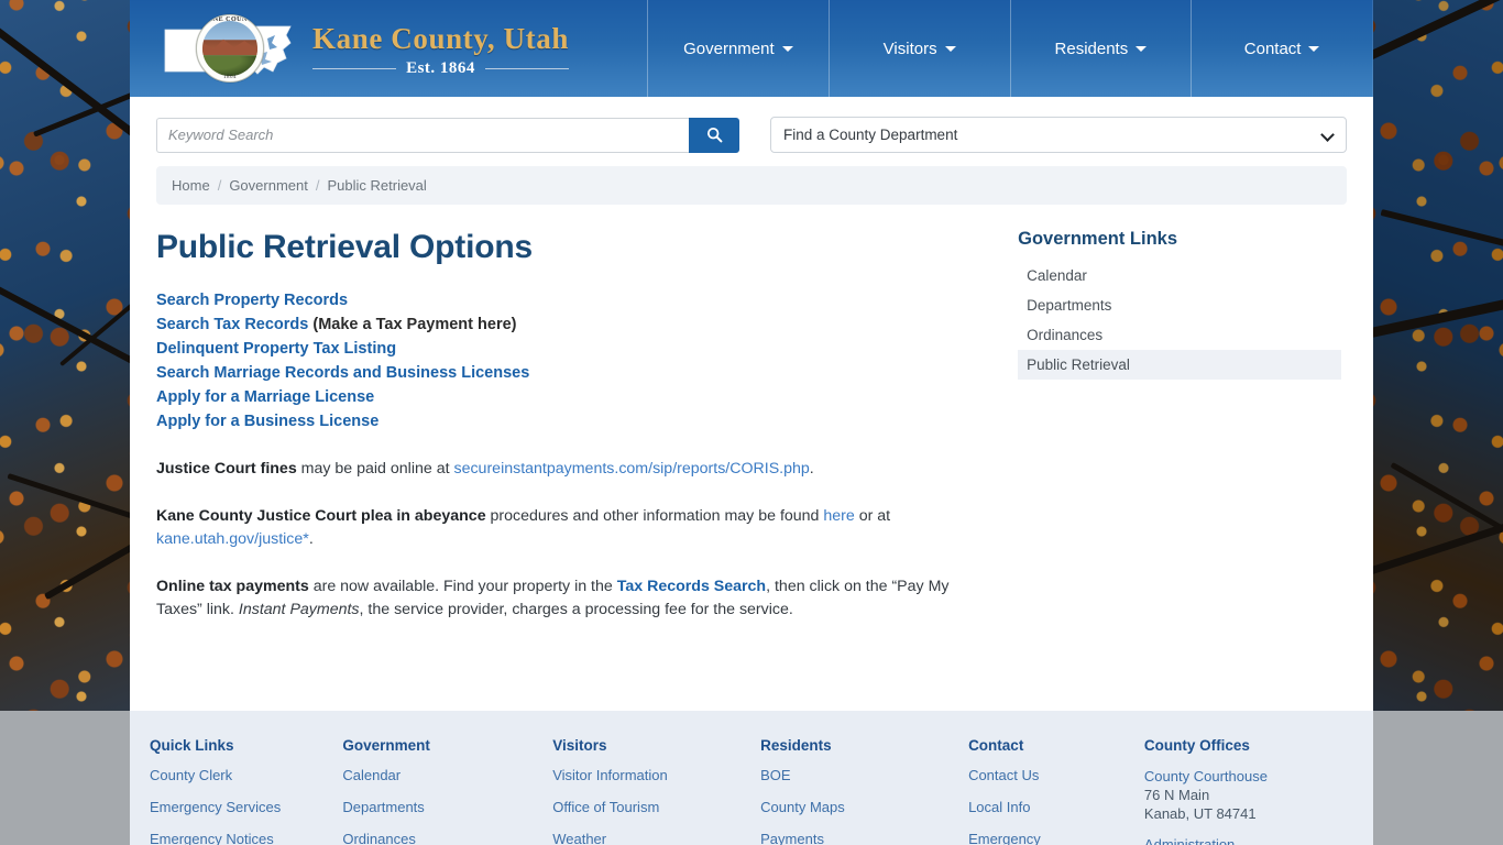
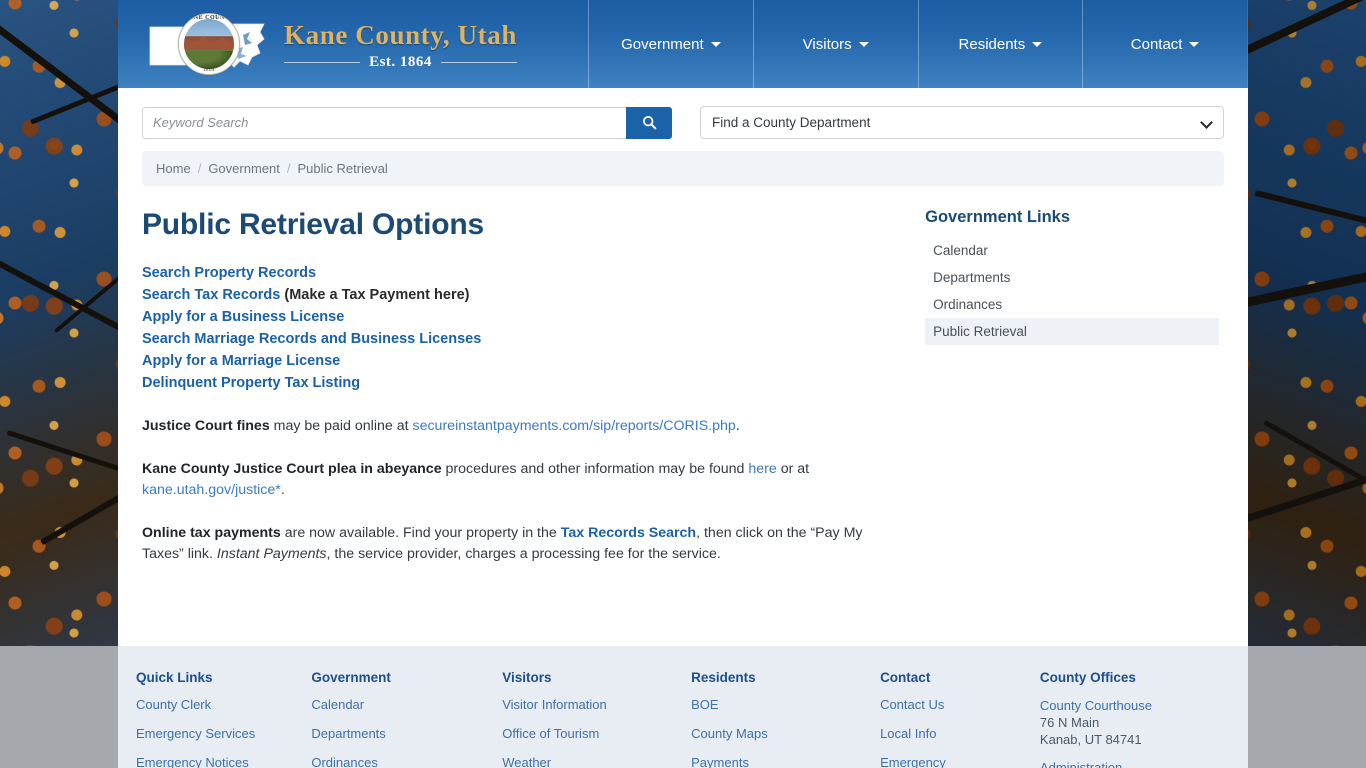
  Kane County, Utah
  Est. 1864
  Government
  Visitors
  Residents
  Contact
  Keyword Search
  Find a County Department
  Home
  /
  Government
  /
  Public Retrieval
  Public Retrieval Options
  Search Property Records
  Search Tax Records (Make a Tax Payment here)
- Delinquent Property Tax Listing
+ Apply for a Business License
  Search Marriage Records and Business Licenses
  Apply for a Marriage License
- Apply for a Business License
+ Delinquent Property Tax Listing
  Justice Court fines may be paid online at secureinstantpayments.com/sip/reports/CORIS.php.
  Kane County Justice Court plea in abeyance procedures and other information may be found here or at kane.utah.gov/justice*.
  Online tax payments are now available. Find your property in the Tax Records Search, then click on the “Pay My Taxes” link. Instant Payments, the service provider, charges a processing fee for the service.
  Government Links
  Calendar
  Departments
  Ordinances
  Public Retrieval
  Quick Links
  County Clerk
  Emergency Services
  Emergency Notices
  Government
  Calendar
  Departments
  Ordinances
  Visitors
  Visitor Information
  Office of Tourism
  Weather
  Residents
  BOE
  County Maps
  Payments
  Contact
  Contact Us
  Local Info
  Emergency
  County Offices
  County Courthouse
  76 N Main
  Kanab, UT 84741
